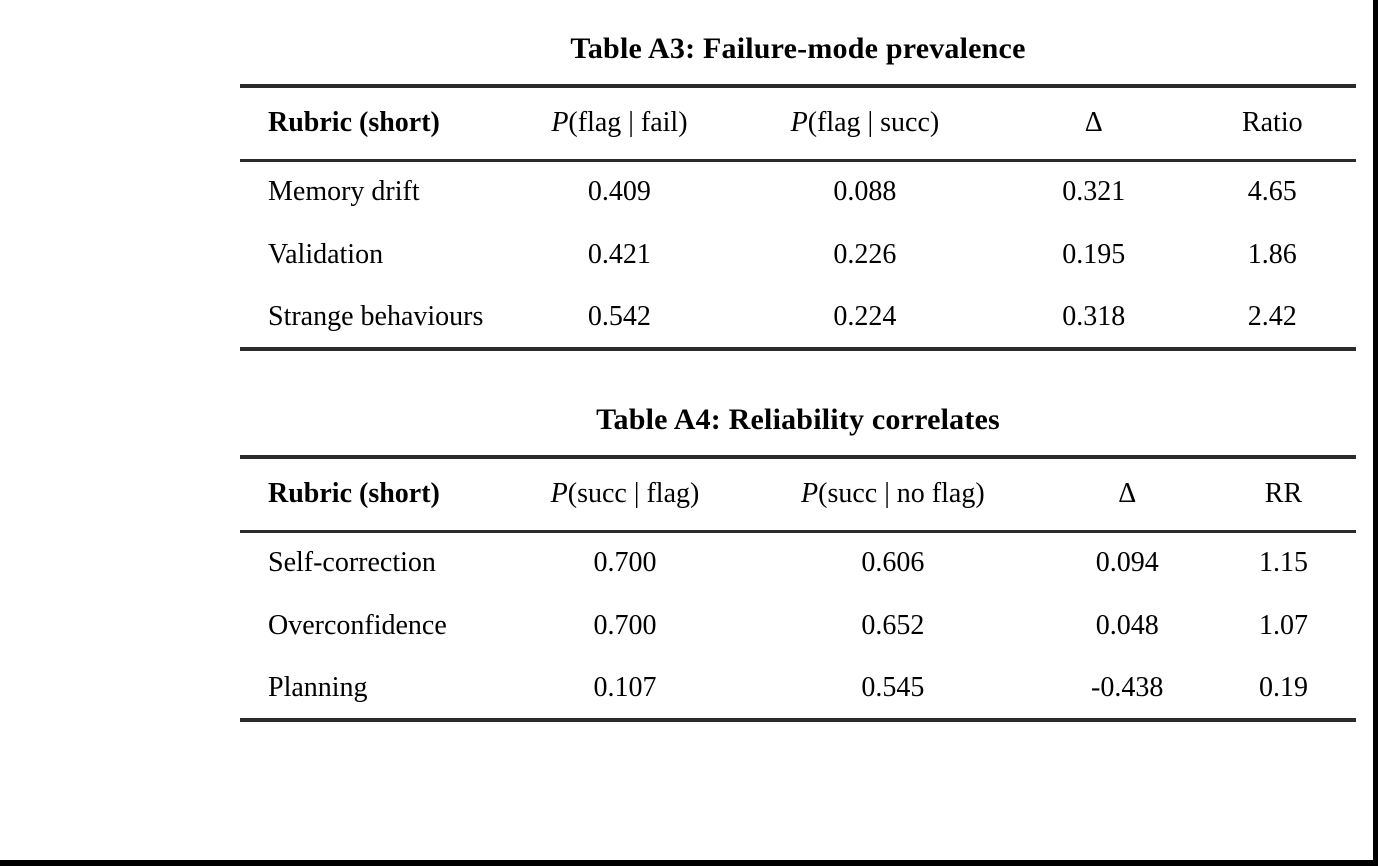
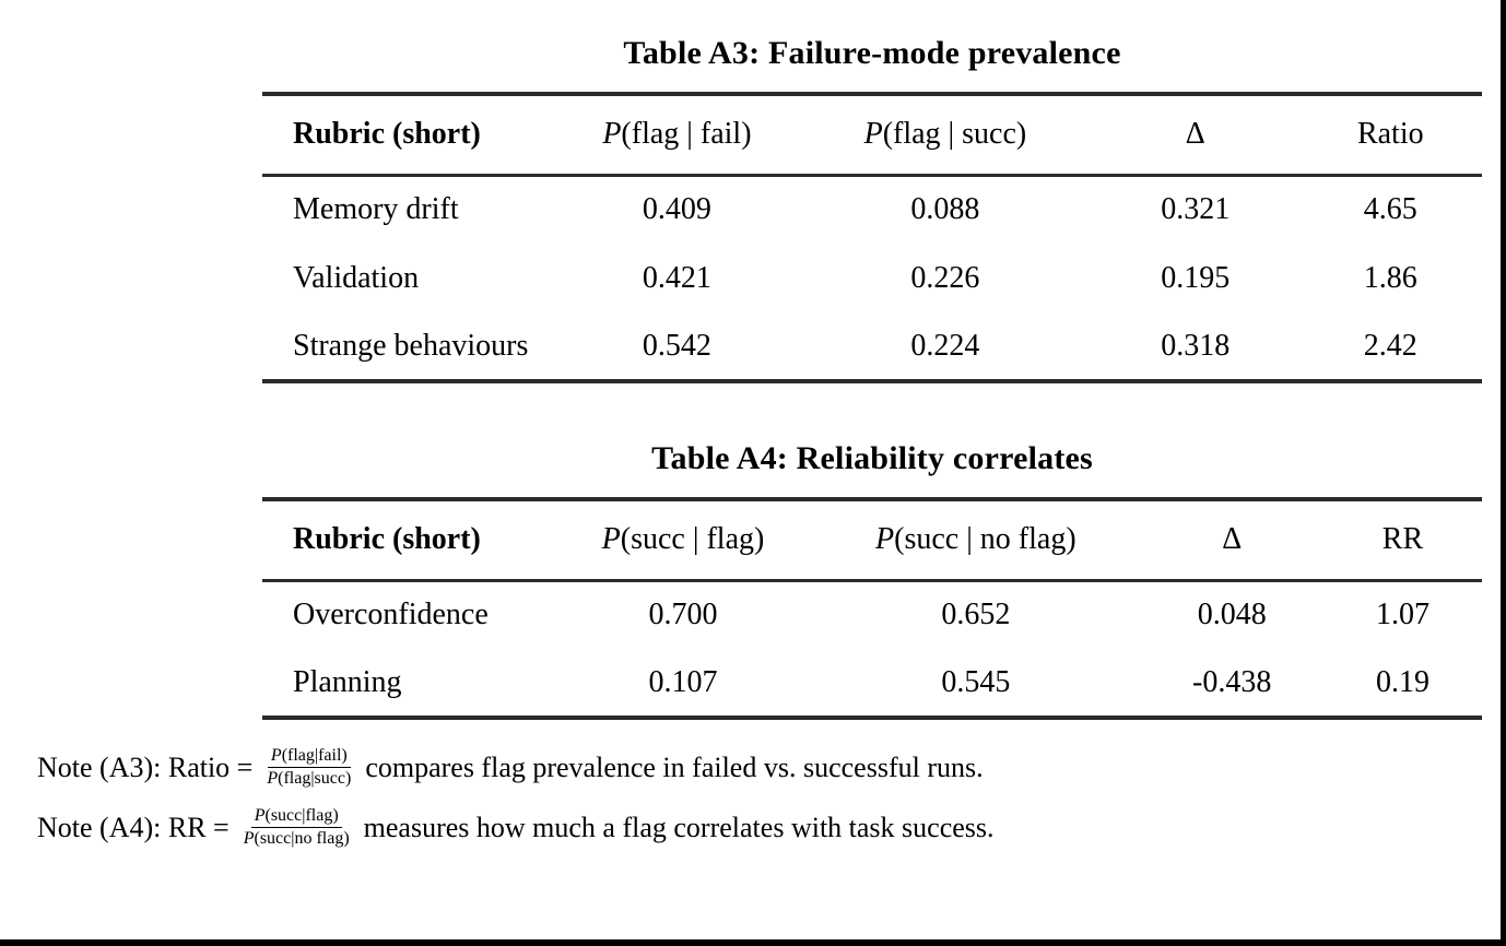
  Table A3: Failure-mode prevalence
  Rubric (short)	P(flag | fail)	P(flag | succ)	Δ	Ratio
  Memory drift	0.409	0.088	0.321	4.65
  Validation	0.421	0.226	0.195	1.86
  Strange behaviours	0.542	0.224	0.318	2.42
  Table A4: Reliability correlates
  Rubric (short)	P(succ | flag)	P(succ | no flag)	Δ	RR
- Self-correction	0.700	0.606	0.094	1.15
  Overconfidence	0.700	0.652	0.048	1.07
  Planning	0.107	0.545	-0.438	0.19
+ Note (A3): Ratio =
+ P(flag|fail)
+ P(flag|succ)
+ compares flag prevalence in failed vs. successful runs.
+ Note (A4): RR =
+ P(succ|flag)
+ P(succ|no flag)
+ measures how much a flag correlates with task success.
